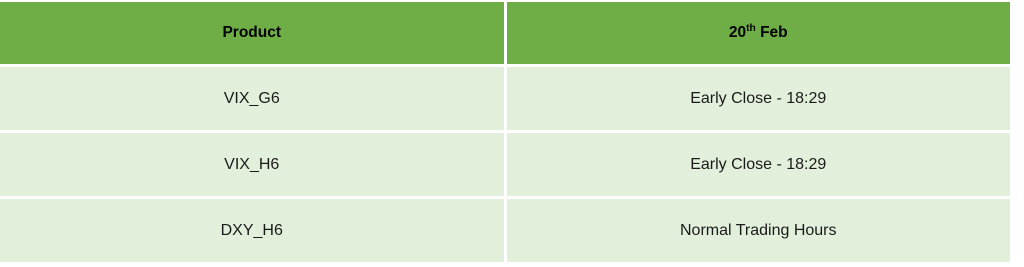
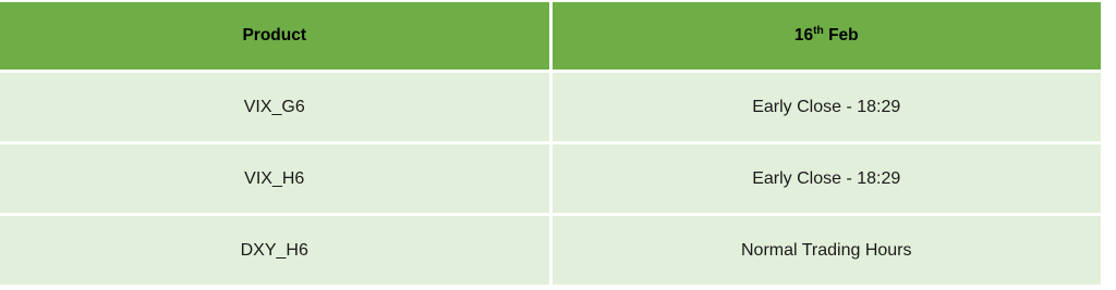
- Product	20th Feb
+ Product	16th Feb
  VIX_G6	Early Close - 18:29
  VIX_H6	Early Close - 18:29
  DXY_H6	Normal Trading Hours
